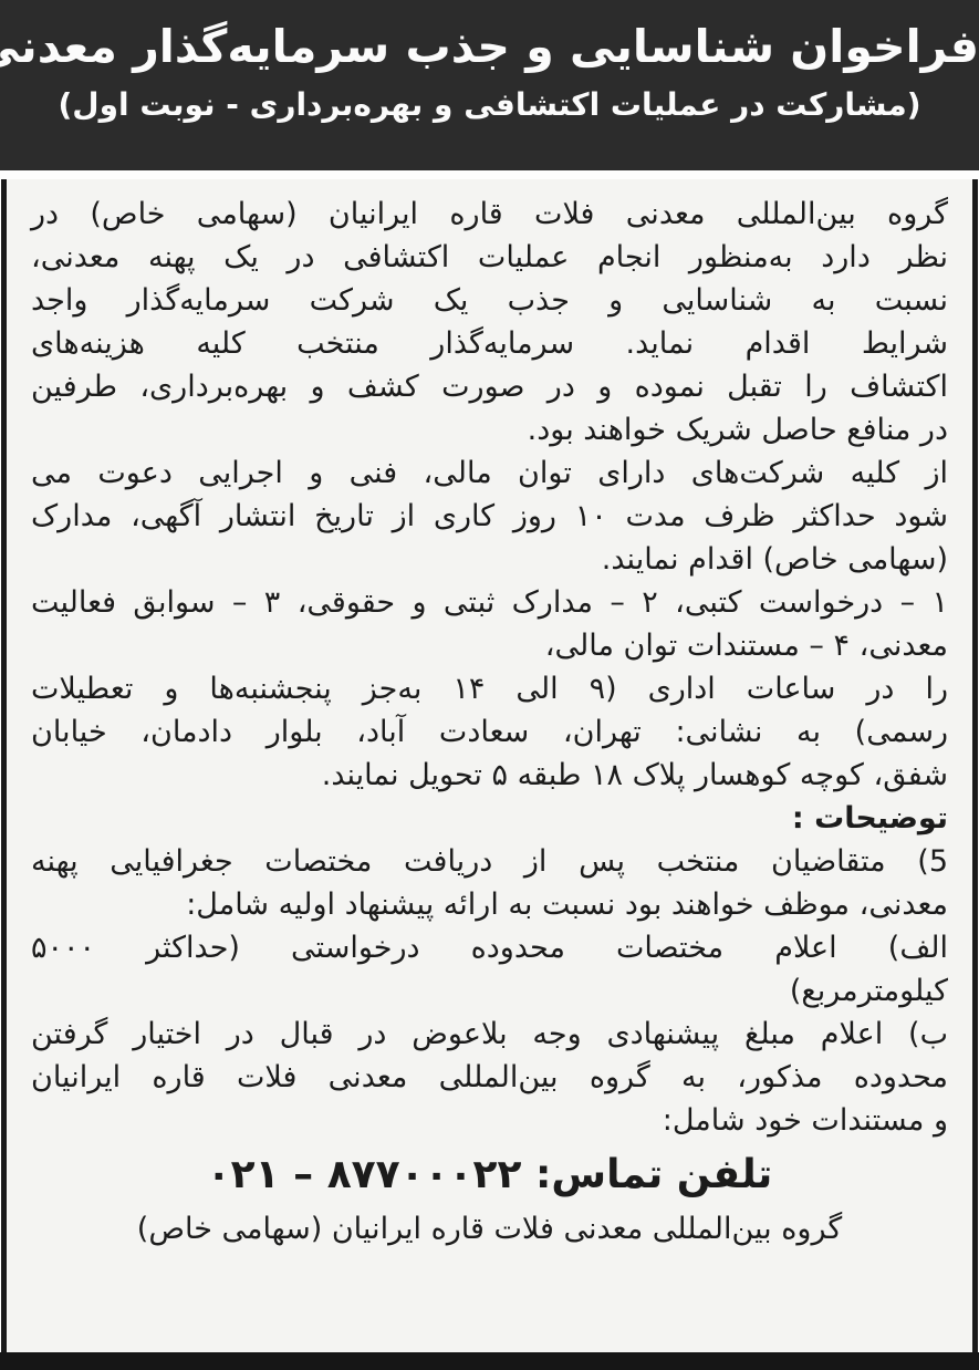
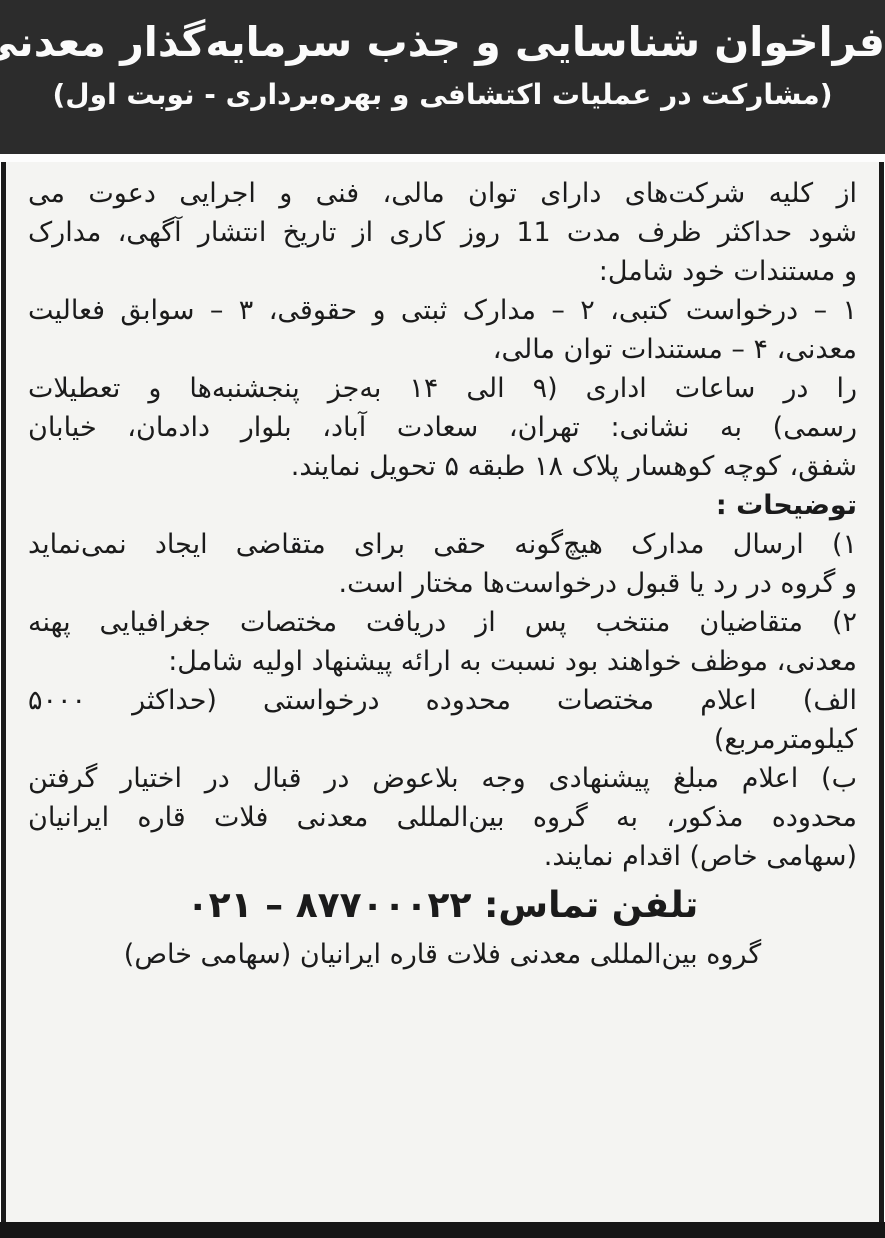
  فراخوان شناسایی و جذب سرمایه‌گذار معدن
  (مشارکت در عملیات اکتشافی و بهره‌برداری - نوبت اول)
- گروه بین‌المللی معدنی فلات قاره ایرانیان (سهامی خاص) در
- نظر دارد به‌منظور انجام عملیات اکتشافی در یک پهنه معدنی،
- نسبت به شناسایی و جذب یک شرکت سرمایه‌گذار واجد
- شرایط اقدام نماید. سرمایه‌گذار منتخب کلیه هزینه‌های
- اکتشاف را تقبل نموده و در صورت کشف و بهره‌برداری، طرفین
- در منافع حاصل شریک خواهند بود.
  از کلیه شرکت‌های دارای توان مالی، فنی و اجرایی دعوت می
- شود حداکثر ظرف مدت ۱۰ روز کاری از تاریخ انتشار آگهی، مدارک
+ شود حداکثر ظرف مدت 11 روز کاری از تاریخ انتشار آگهی، مدارک
- (سهامی خاص) اقدام نمایند.
+ و مستندات خود شامل:
  ۱ – درخواست کتبی، ۲ – مدارک ثبتی و حقوقی، ۳ – سوابق فعالیت
  معدنی، ۴ – مستندات توان مالی،
  را در ساعات اداری (۹ الی ۱۴ به‌جز پنجشنبه‌ها و تعطیلات
  رسمی) به نشانی: تهران، سعادت آباد، بلوار دادمان، خیابان
  شفق، کوچه کوهسار پلاک ۱۸ طبقه ۵ تحویل نمایند.
  توضیحات :
+ ۱) ارسال مدارک هیچ‌گونه حقی برای متقاضی ایجاد نمی‌نماید
+ و گروه در رد یا قبول درخواست‌ها مختار است.
- 5) متقاضیان منتخب پس از دریافت مختصات جغرافیایی پهنه
+ ۲) متقاضیان منتخب پس از دریافت مختصات جغرافیایی پهنه
  معدنی، موظف خواهند بود نسبت به ارائه پیشنهاد اولیه شامل:
  الف) اعلام مختصات محدوده درخواستی (حداکثر ۵۰۰۰
  کیلومترمربع)
  ب) اعلام مبلغ پیشنهادی وجه بلاعوض در قبال در اختیار گرفتن
  محدوده مذکور، به گروه بین‌المللی معدنی فلات قاره ایرانیان
- و مستندات خود شامل:
+ (سهامی خاص) اقدام نمایند.
  تلفن تماس: ۸۷۷۰۰۰۲۲ – ۰۲۱
  گروه بین‌المللی معدنی فلات قاره ایرانیان (سهامی خاص)
